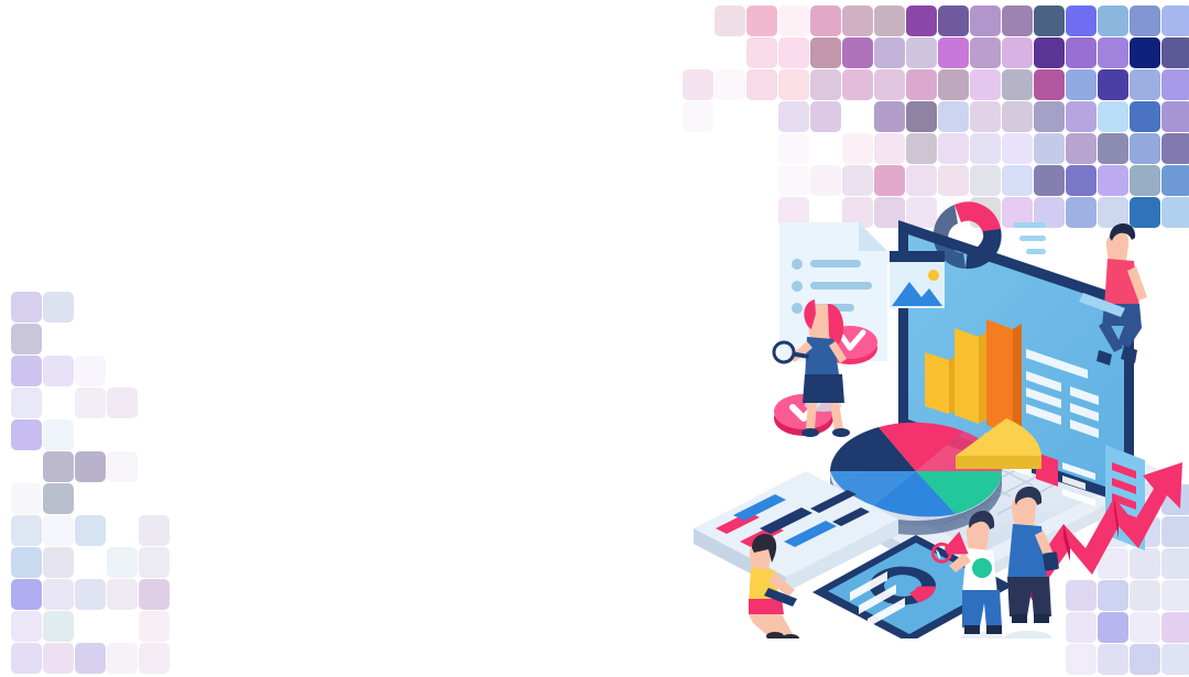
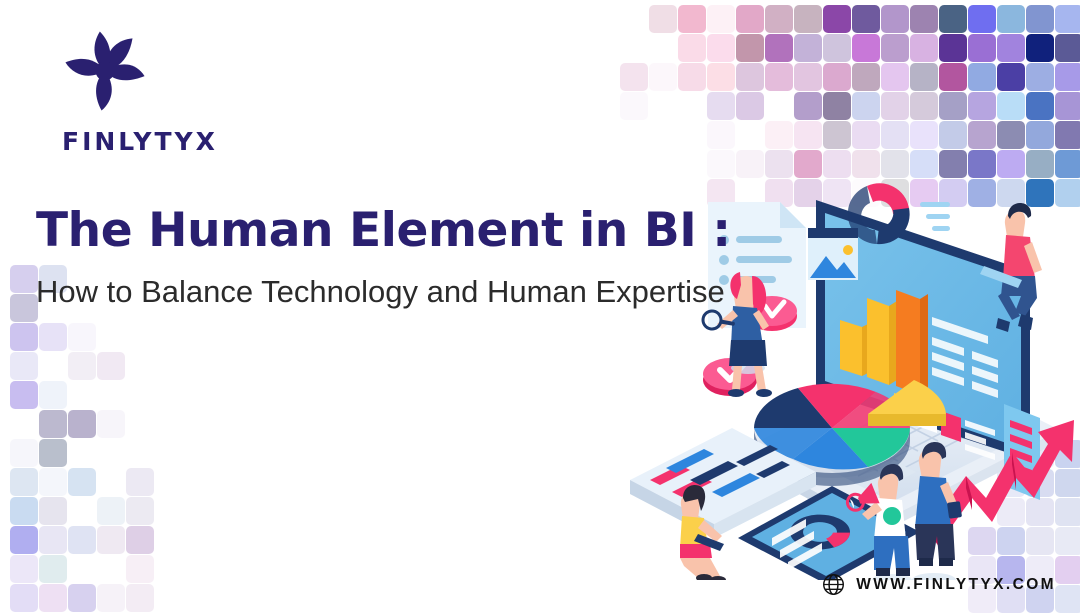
+ FINLYTYX
+ The Human Element in BI :
+ How to Balance Technology and Human Expertise
+ WWW.FINLYTYX.COM
